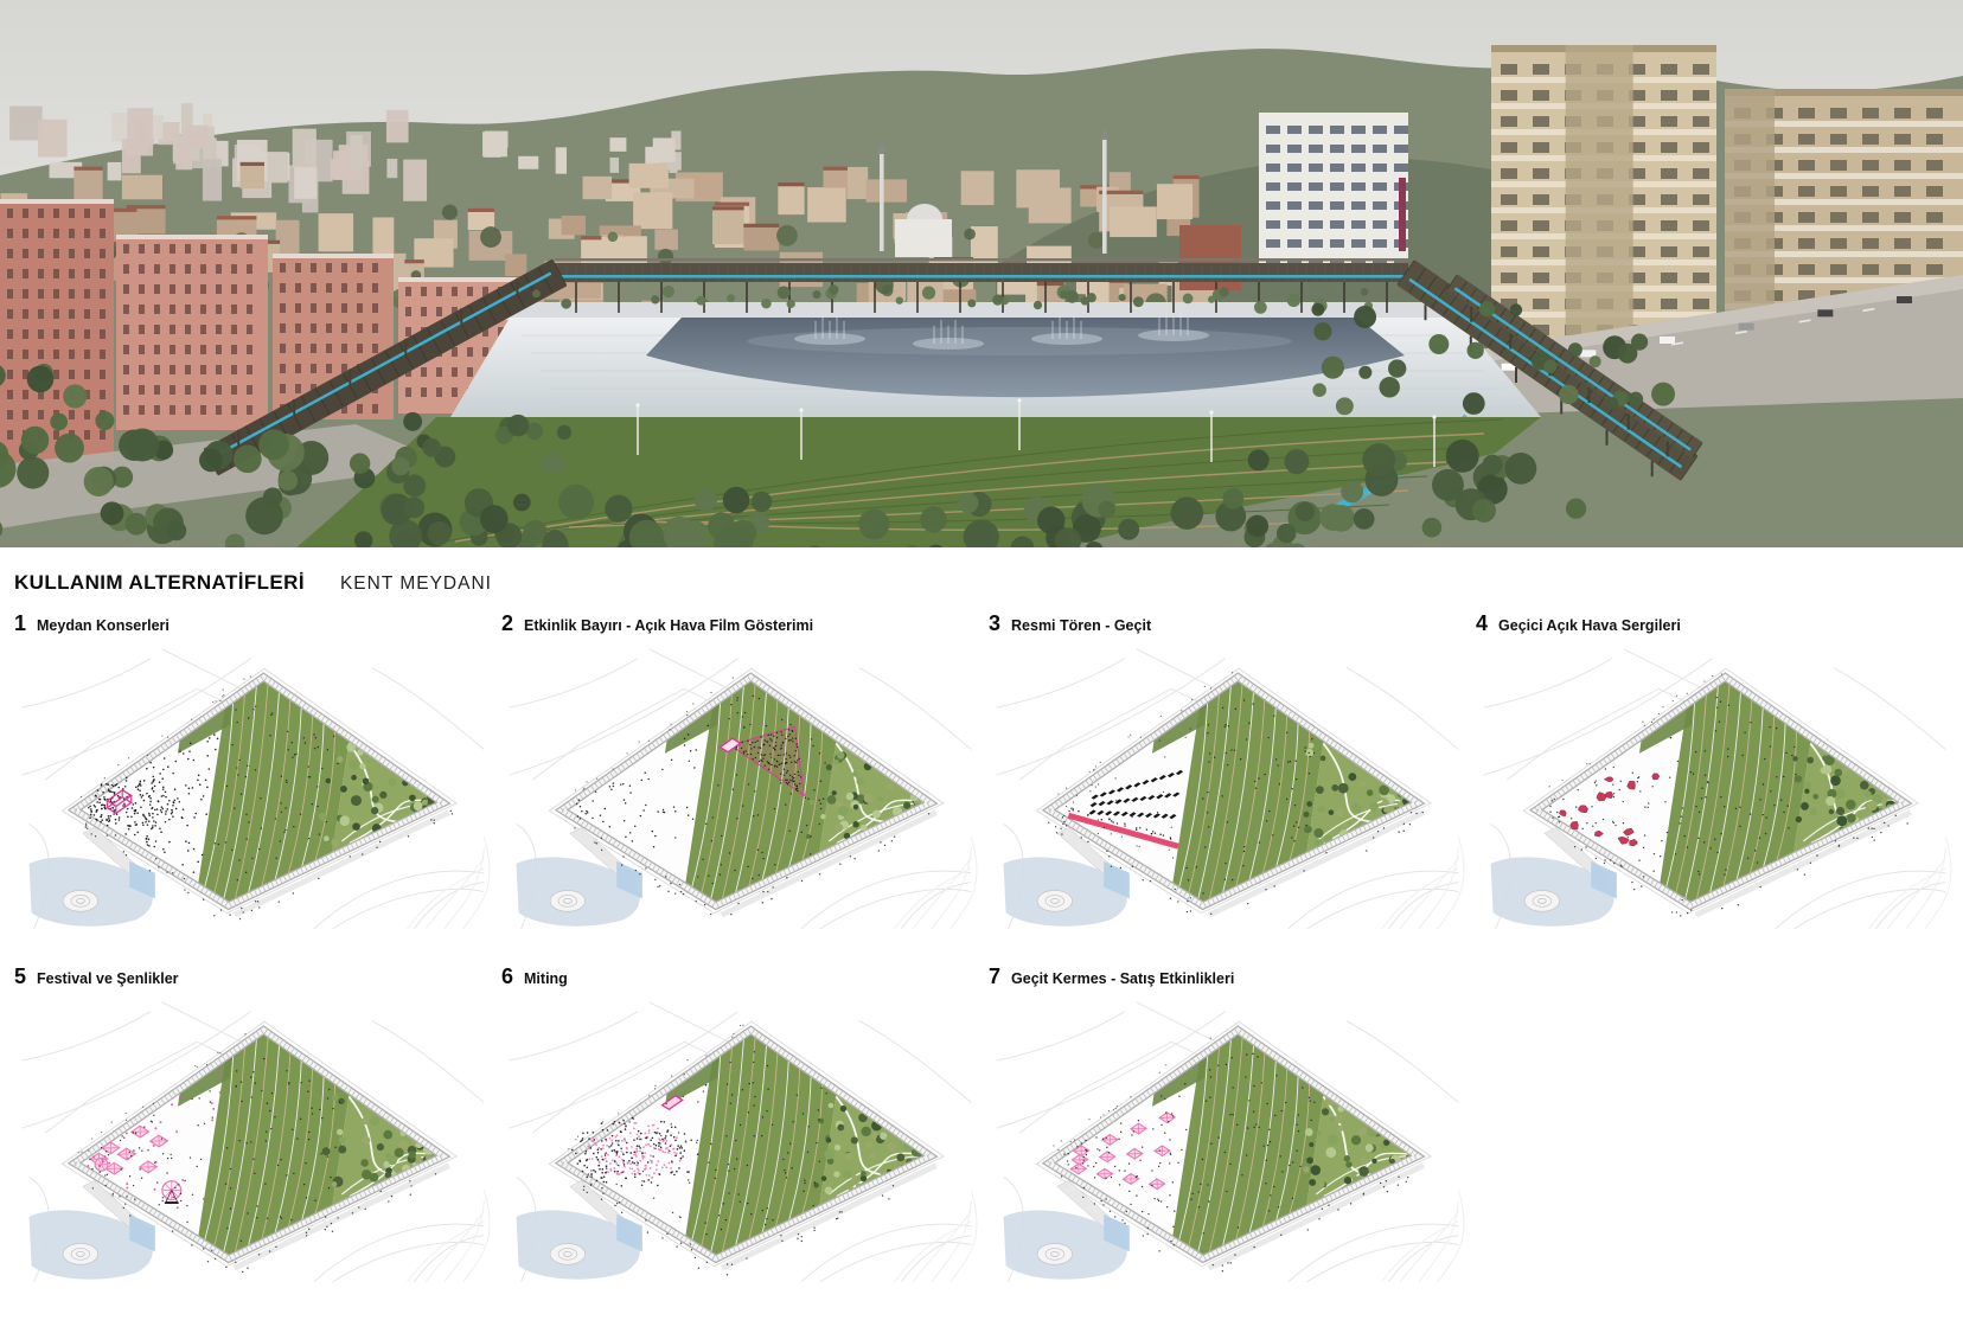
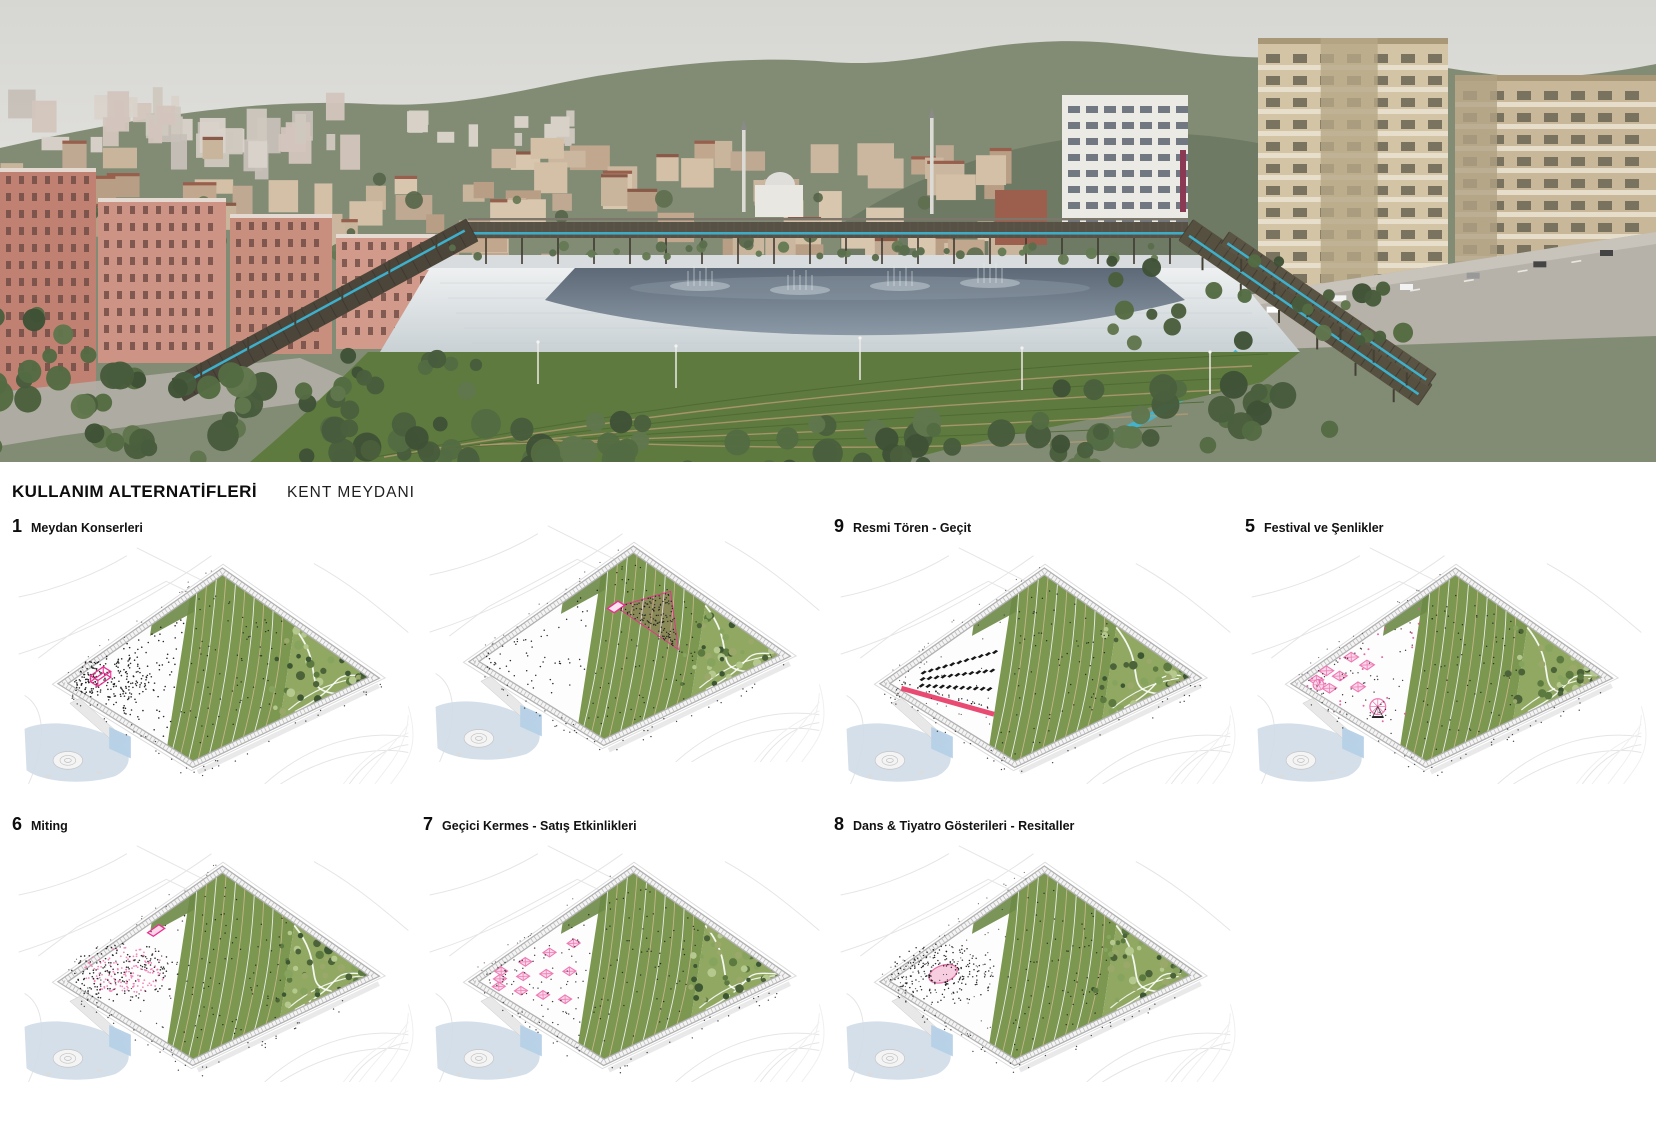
  KULLANIM ALTERNATİFLERİ
  KENT MEYDANI
  1
  Meydan Konserleri
- 2
- Etkinlik Bayırı - Açık Hava Film Gösterimi
- 3
+ 9
  Resmi Tören - Geçit
- 4
- Geçici Açık Hava Sergileri
  5
  Festival ve Şenlikler
  6
  Miting
  7
- Geçit Kermes - Satış Etkinlikleri
+ Geçici Kermes - Satış Etkinlikleri
+ 8
+ Dans & Tiyatro Gösterileri - Resitaller
